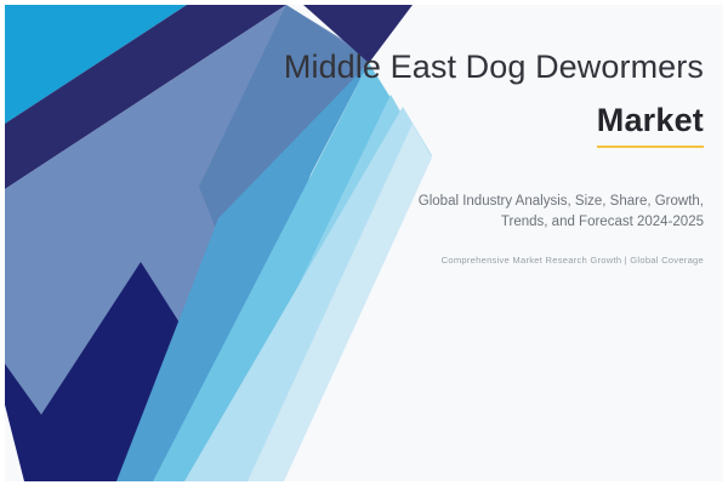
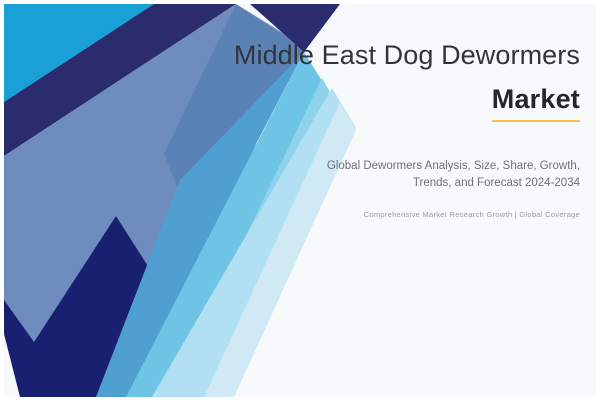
  Middle East Dog Dewormers
  Market
- Global Industry Analysis, Size, Share, Growth,
+ Global Dewormers Analysis, Size, Share, Growth,
- Trends, and Forecast 2024-2025
+ Trends, and Forecast 2024-2034
  Comprehensive Market Research Growth | Global Coverage
